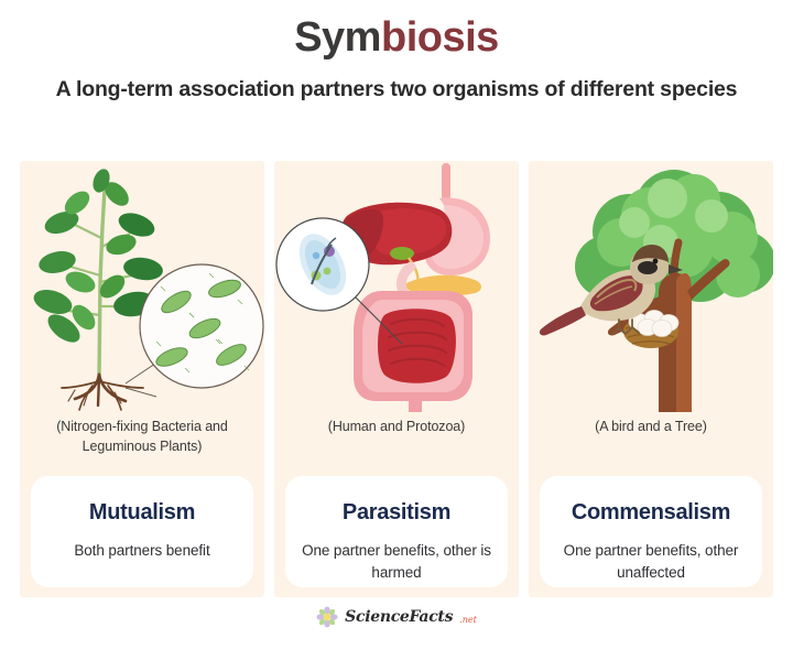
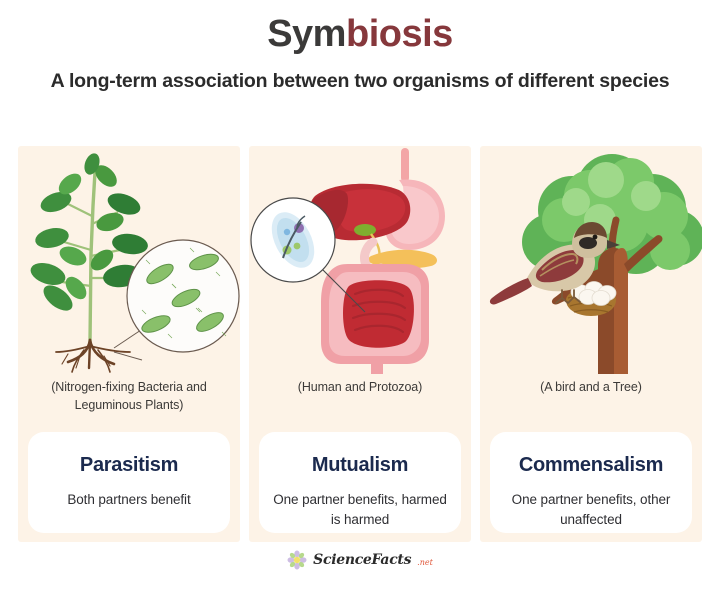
  Symbiosis
- A long-term association partners two organisms of different species
+ A long-term association between two organisms of different species
  (Nitrogen-fixing Bacteria and Leguminous Plants)
- Mutualism
+ Parasitism
  Both partners benefit
  (Human and Protozoa)
- Parasitism
+ Mutualism
- One partner benefits, other is harmed
+ One partner benefits, harmed is harmed
  (A bird and a Tree)
  Commensalism
  One partner benefits, other unaffected
  ScienceFacts
  .net
